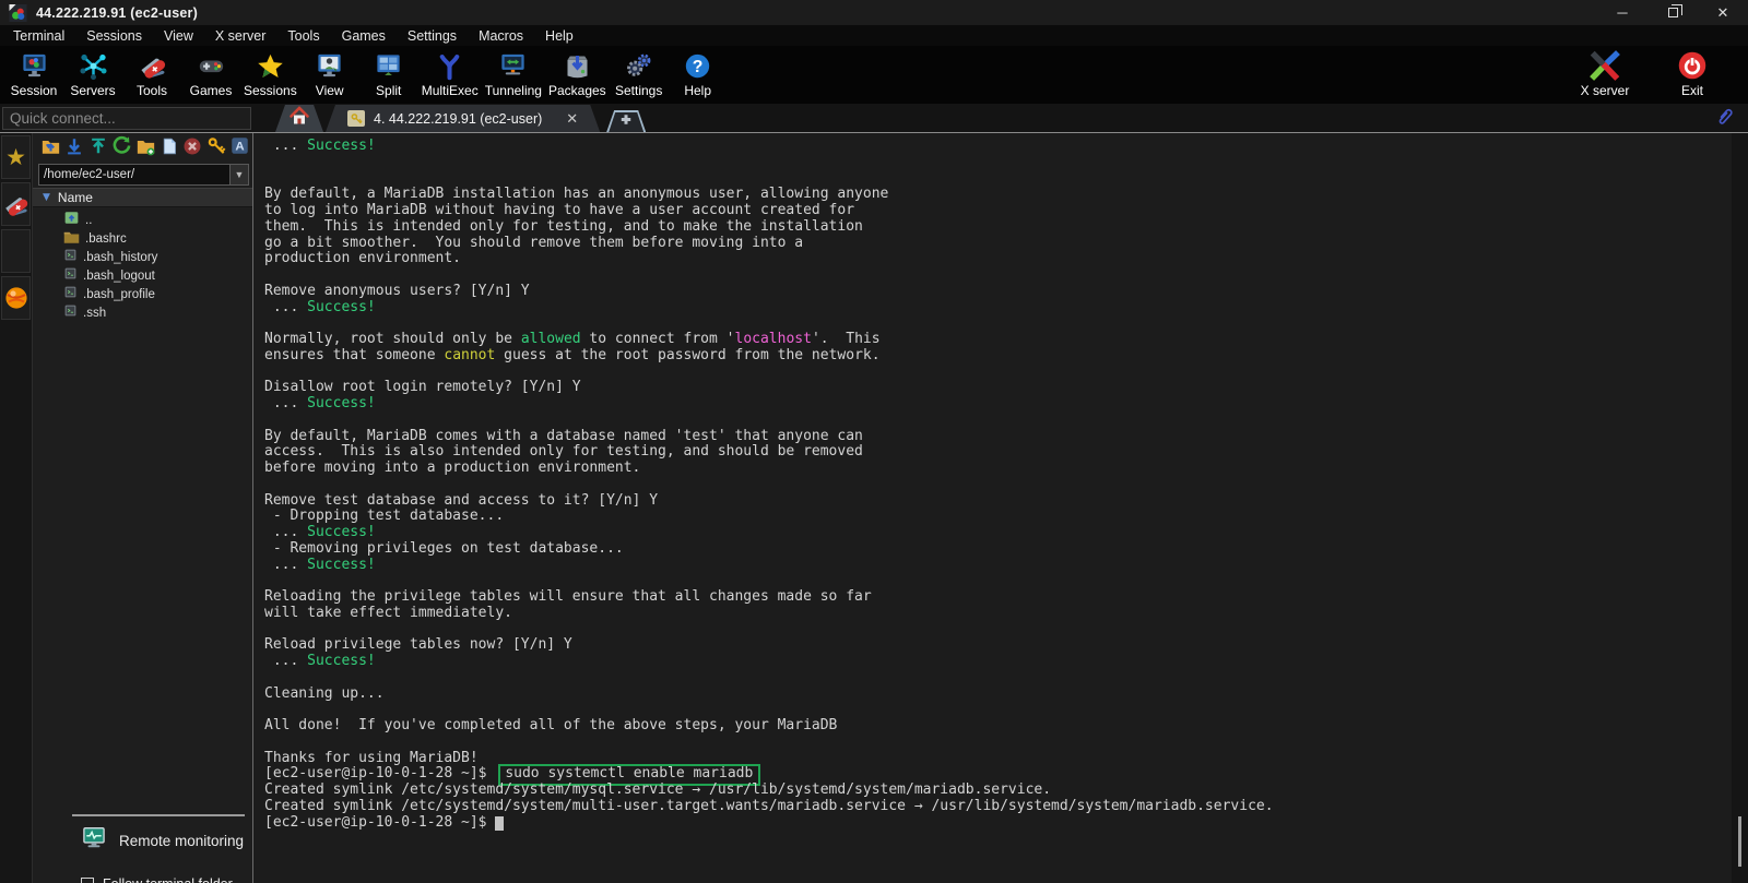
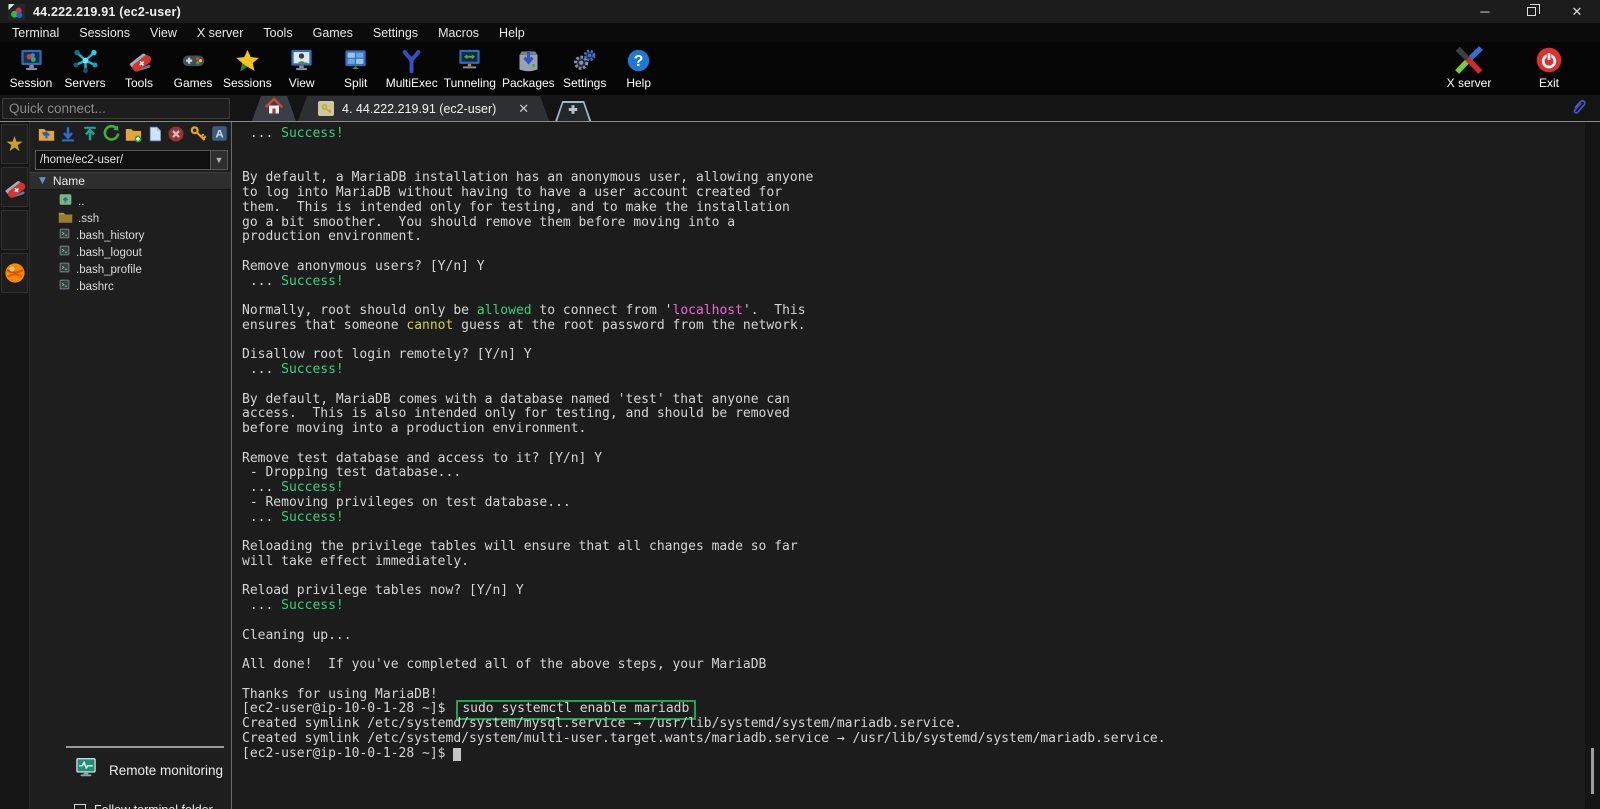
  44.222.219.91 (ec2-user)
  ─
  ✕
  Terminal
  Sessions
  View
  X server
  Tools
  Games
  Settings
  Macros
  Help
  Session
  Servers
  Tools
  Games
  Sessions
  View
  Split
  MultiExec
  Tunneling
  Packages
  Settings
  ?
  Help
  X server
  Exit
  Quick connect...
  4. 44.222.219.91 (ec2-user)
  ✕
  ★
  A
  /home/ec2-user/
  ▼
  ▼
  Name
  ..
- .bashrc
+ .ssh
  .bash_history
  .bash_logout
  .bash_profile
- .ssh
+ .bashrc
  Remote monitoring
  ... Success!
  By default, a MariaDB installation has an anonymous user, allowing anyone
  to log into MariaDB without having to have a user account created for
  them. This is intended only for testing, and to make the installation
  go a bit smoother. You should remove them before moving into a
  production environment.
  Remove anonymous users? [Y/n] Y
  ... Success!
  Normally, root should only be allowed to connect from 'localhost'. This
  ensures that someone cannot guess at the root password from the network.
  Disallow root login remotely? [Y/n] Y
  ... Success!
  By default, MariaDB comes with a database named 'test' that anyone can
  access. This is also intended only for testing, and should be removed
  before moving into a production environment.
  Remove test database and access to it? [Y/n] Y
  - Dropping test database...
  ... Success!
  - Removing privileges on test database...
  ... Success!
  Reloading the privilege tables will ensure that all changes made so far
  will take effect immediately.
  Reload privilege tables now? [Y/n] Y
  ... Success!
  Cleaning up...
  All done! If you've completed all of the above steps, your MariaDB
  Thanks for using MariaDB!
  [ec2-user@ip-10-0-1-28 ~]$ sudo systemctl enable mariadb
  Created symlink /etc/systemd/system/mysql.service → /usr/lib/systemd/system/mariadb.service.
  Created symlink /etc/systemd/system/multi-user.target.wants/mariadb.service → /usr/lib/systemd/system/mariadb.service.
  [ec2-user@ip-10-0-1-28 ~]$
